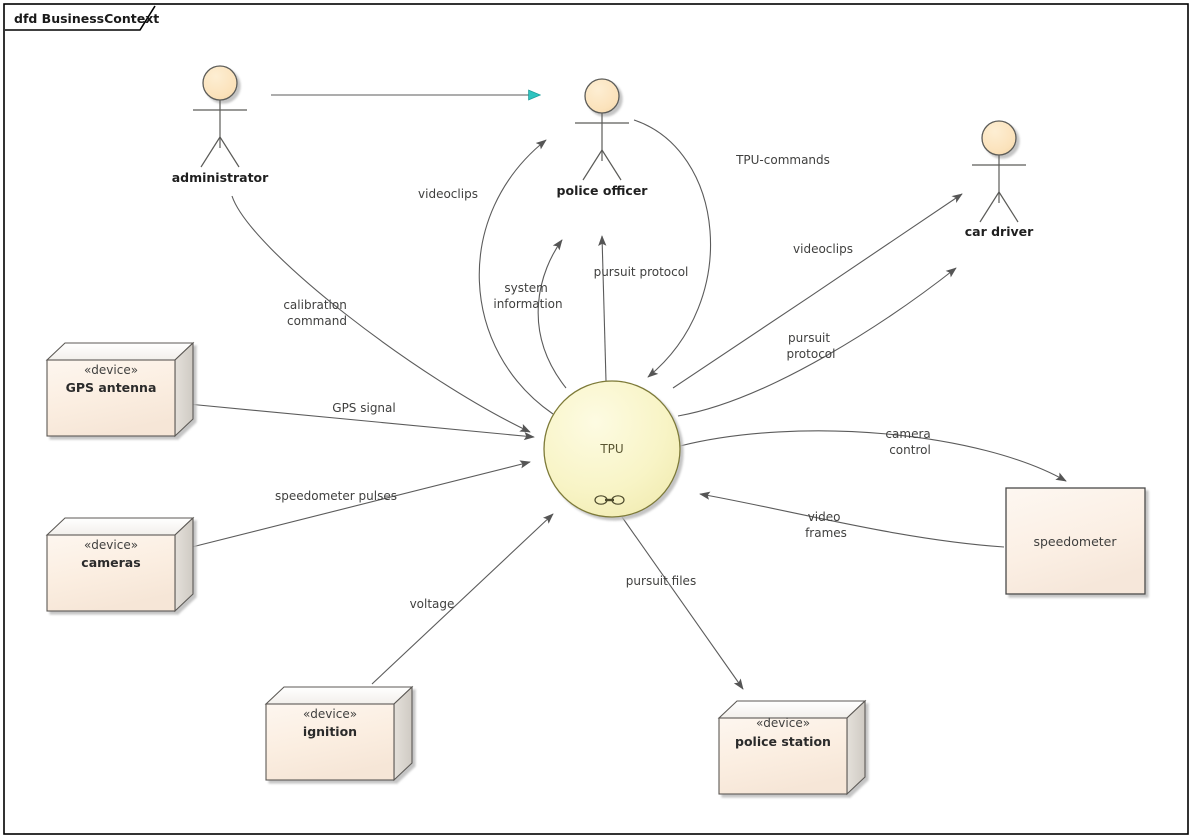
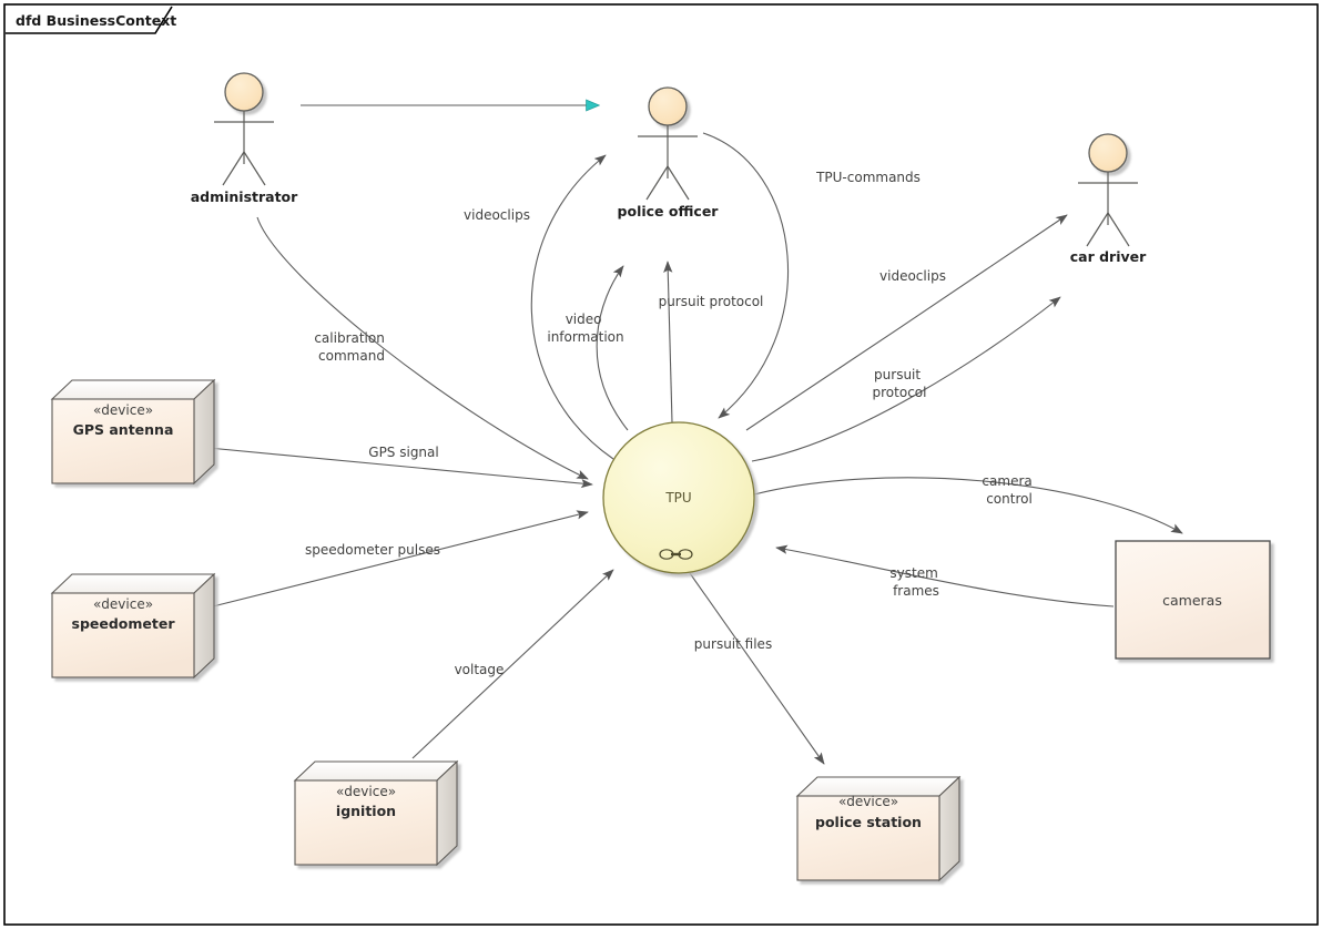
  dfd BusinessContext
  «device»
  GPS antenna
  «device»
- cameras
+ speedometer
  «device»
  ignition
  «device»
  police station
- speedometer
+ cameras
  TPU
  administrator
  police officer
  car driver
  videoclips
  TPU-commands
- system information
+ video information
  pursuit protocol
  calibration command
  GPS signal
  speedometer pulses
  voltage
  pursuit files
  videoclips
  pursuit protocol
  camera control
- video frames
+ system frames
